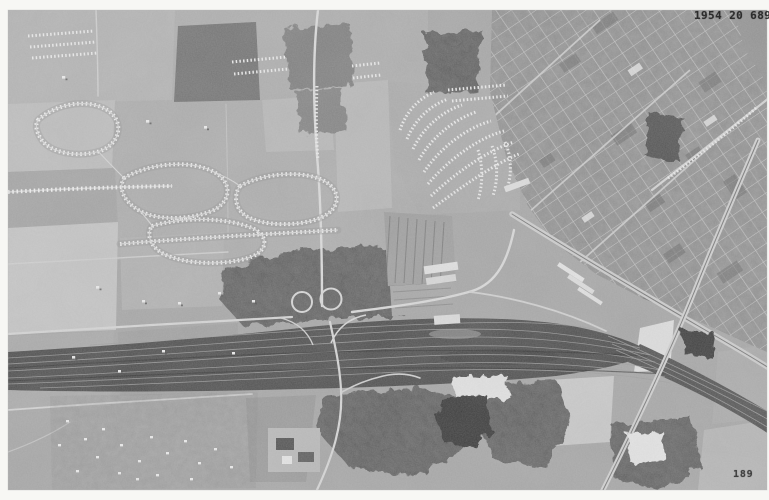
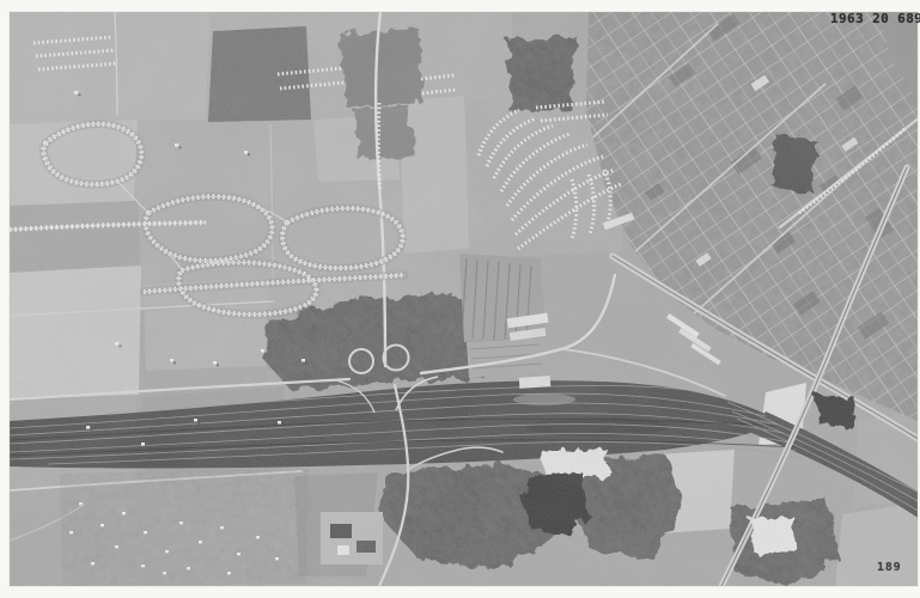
- 1954 20 689
+ 1963 20 689
  189
